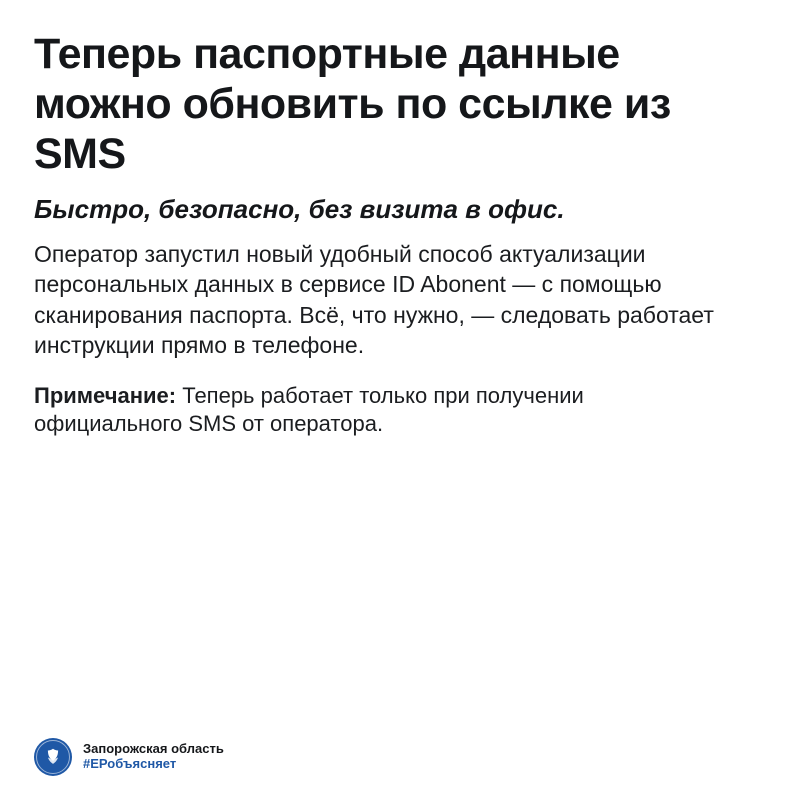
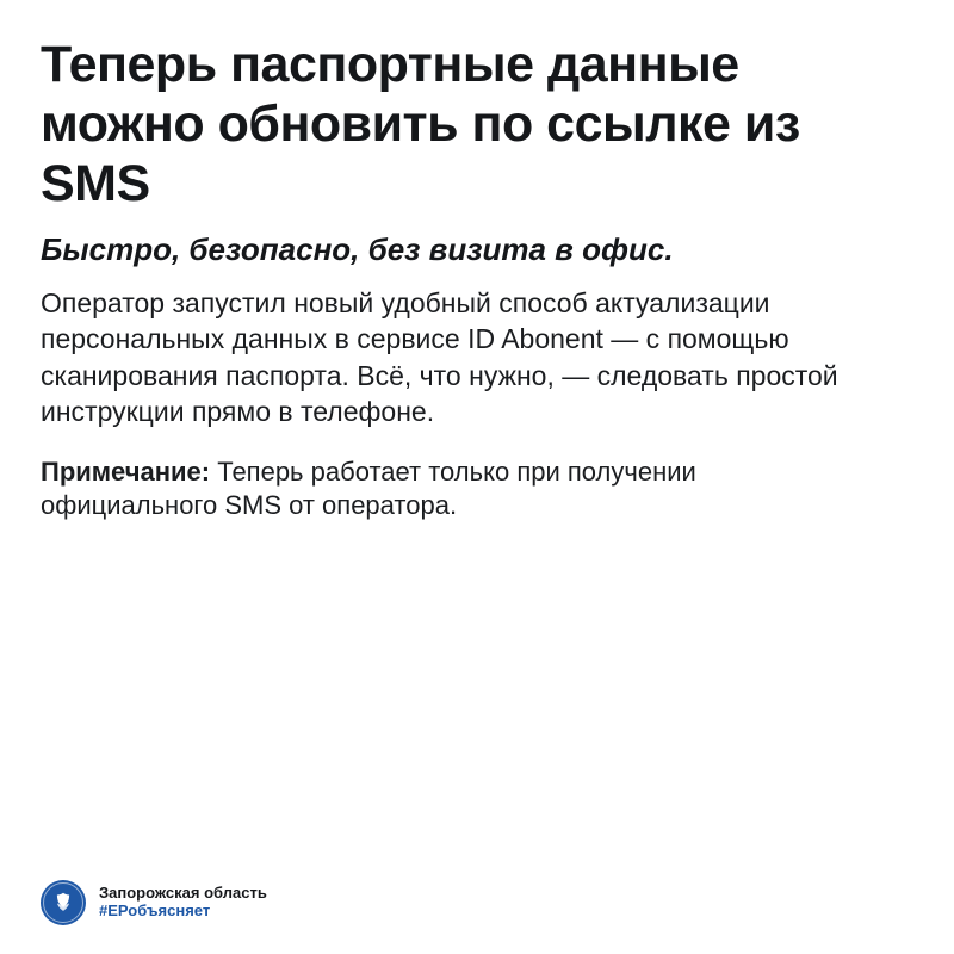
  Теперь паспортные данные можно обновить по ссылке из SMS
  Быстро, безопасно, без визита в офис.
- Оператор запустил новый удобный способ актуализации персональных данных в сервисе ID Abonent — с помощью сканирования паспорта. Всё, что нужно, — следовать работает инструкции прямо в телефоне.
+ Оператор запустил новый удобный способ актуализации персональных данных в сервисе ID Abonent — с помощью сканирования паспорта. Всё, что нужно, — следовать простой инструкции прямо в телефоне.
  Примечание: Теперь работает только при получении официального SMS от оператора.
  Запорожская область
  #ЕРобъясняет
